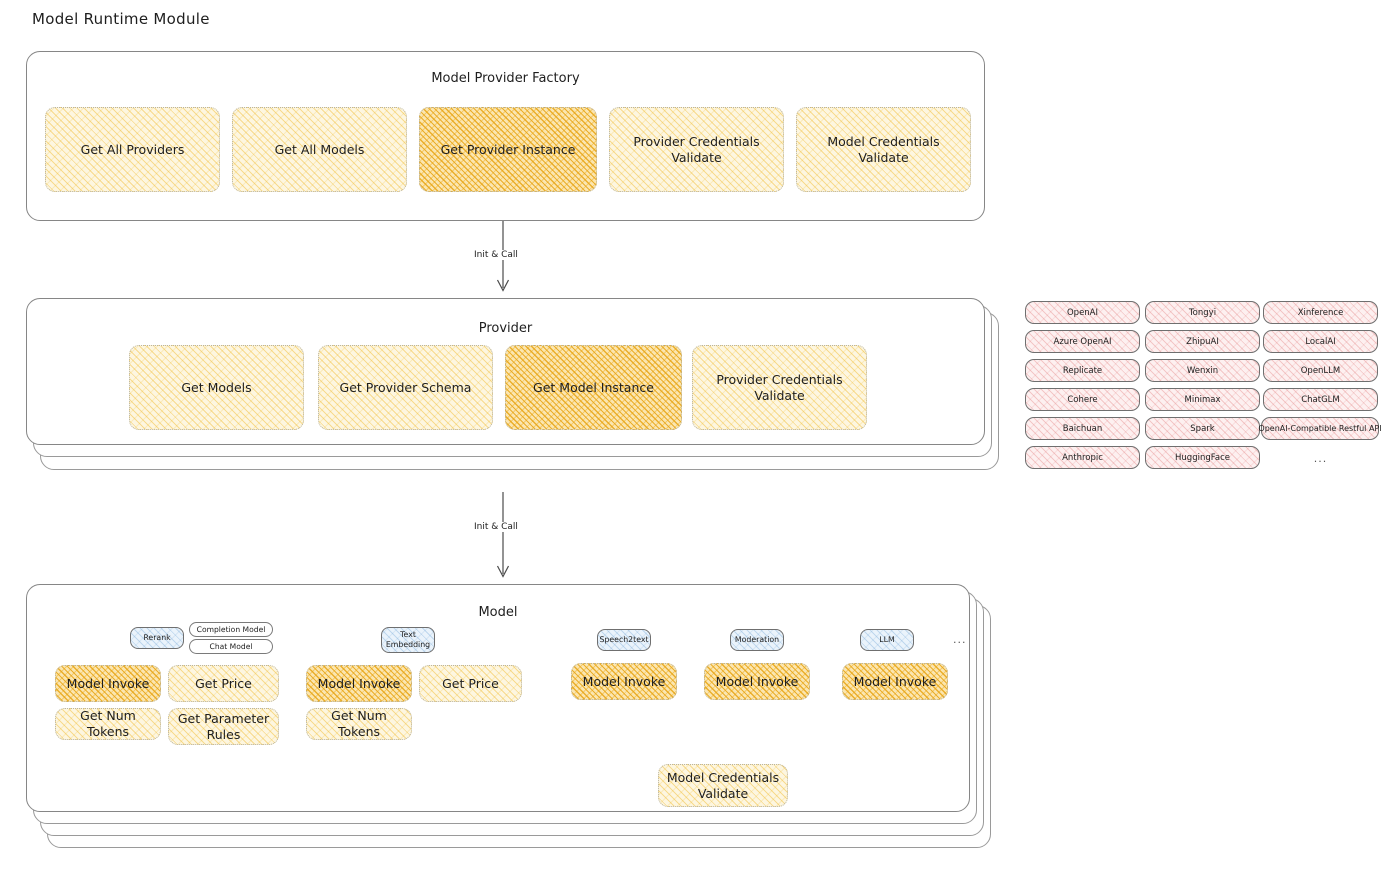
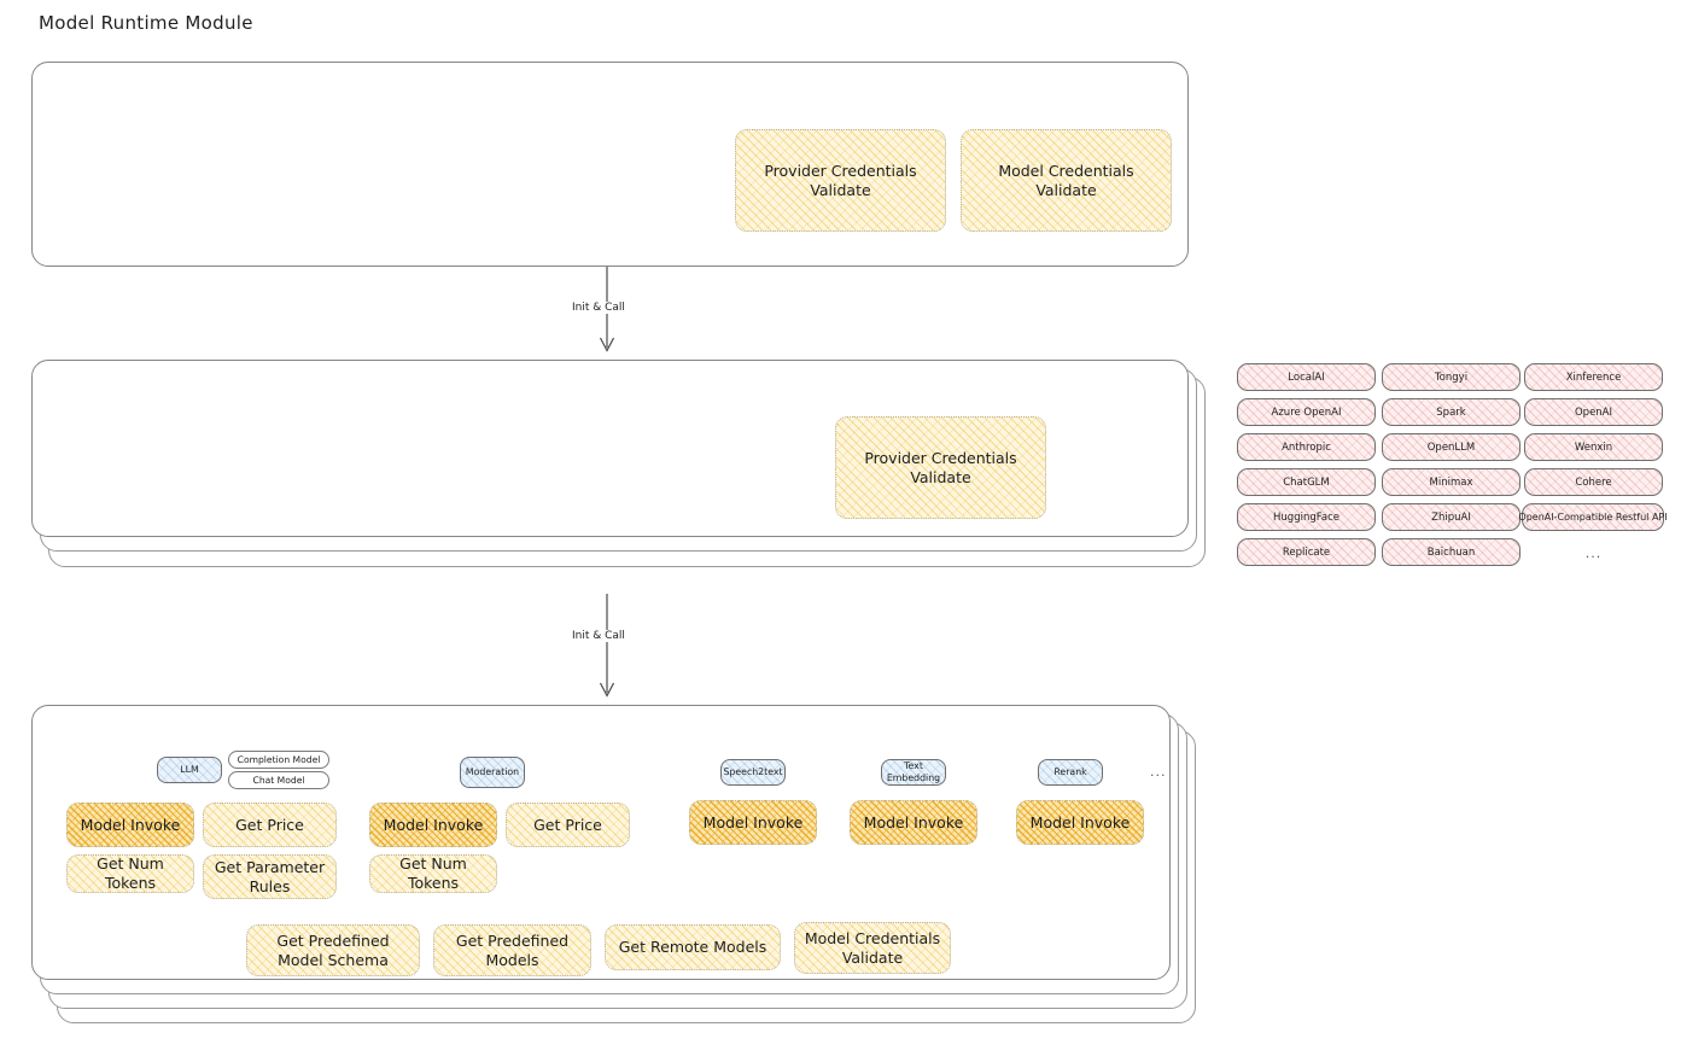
  Model Runtime Module
- Model Provider Factory
- Get All Providers
- Get All Models
- Get Provider Instance
  Provider Credentials Validate
  Model Credentials Validate
  Init & Call
- Provider
- Get Models
- Get Provider Schema
- Get Model Instance
  Provider Credentials Validate
- OpenAI
+ LocalAI
  Azure OpenAI
- Replicate
+ Anthropic
- Cohere
+ ChatGLM
- Baichuan
+ HuggingFace
- Anthropic
+ Replicate
  Tongyi
- ZhipuAI
+ Spark
- Wenxin
+ OpenLLM
  Minimax
- Spark
+ ZhipuAI
- HuggingFace
+ Baichuan
  Xinference
- LocalAI
+ OpenAI
- OpenLLM
+ Wenxin
- ChatGLM
+ Cohere
  OpenAI-Compatible Restful API
  ...
  Init & Call
- Model
- Rerank
+ LLM
  Completion Model
  Chat Model
  Model Invoke
  Get Price
  Get Num Tokens
  Get Parameter Rules
- Text Embedding
+ Moderation
  Model Invoke
  Get Price
  Get Num Tokens
  Speech2text
  Model Invoke
- Moderation
+ Text Embedding
  Model Invoke
- LLM
+ Rerank
  Model Invoke
  ...
+ Get Predefined Model Schema
+ Get Predefined Models
+ Get Remote Models
  Model Credentials Validate
